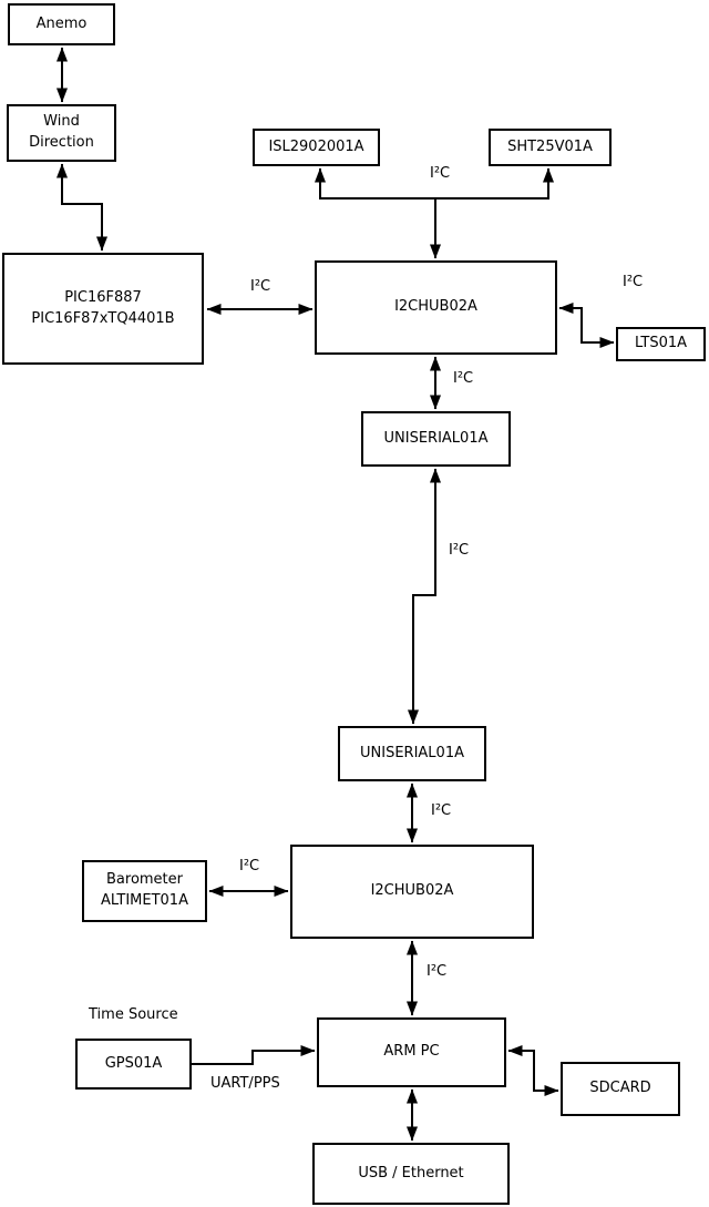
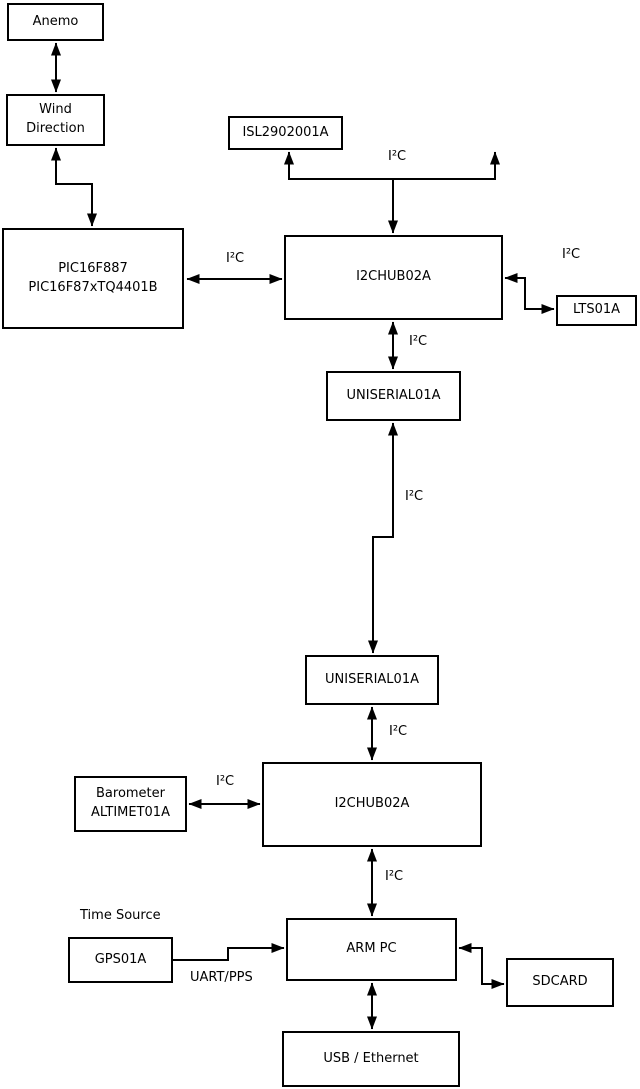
  Anemo
  Wind
  Direction
  PIC16F887
  PIC16F87xTQ4401B
  ISL2902001A
- SHT25V01A
  I2CHUB02A
  LTS01A
  UNISERIAL01A
  UNISERIAL01A
  I2CHUB02A
  Barometer
  ALTIMET01A
  GPS01A
  ARM PC
  SDCARD
  USB / Ethernet
  I²C
  I²C
  I²C
  I²C
  I²C
  I²C
  I²C
  I²C
  Time Source
  UART/PPS
